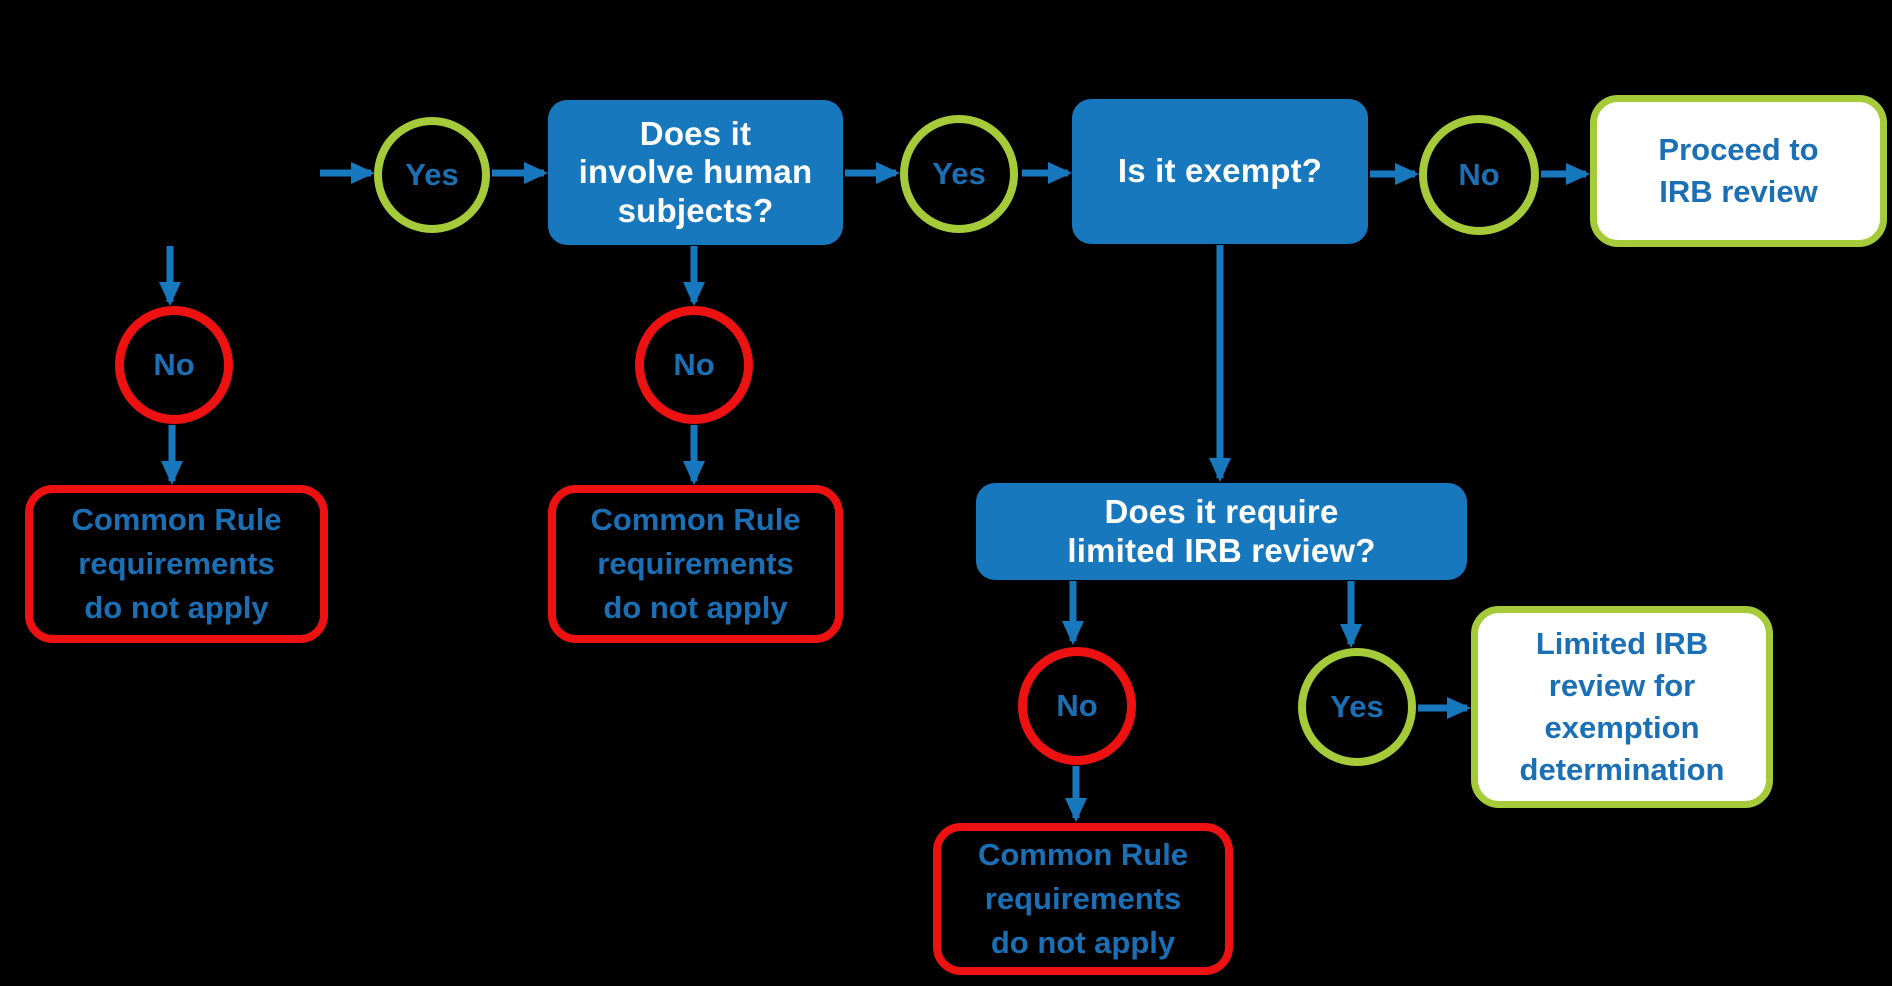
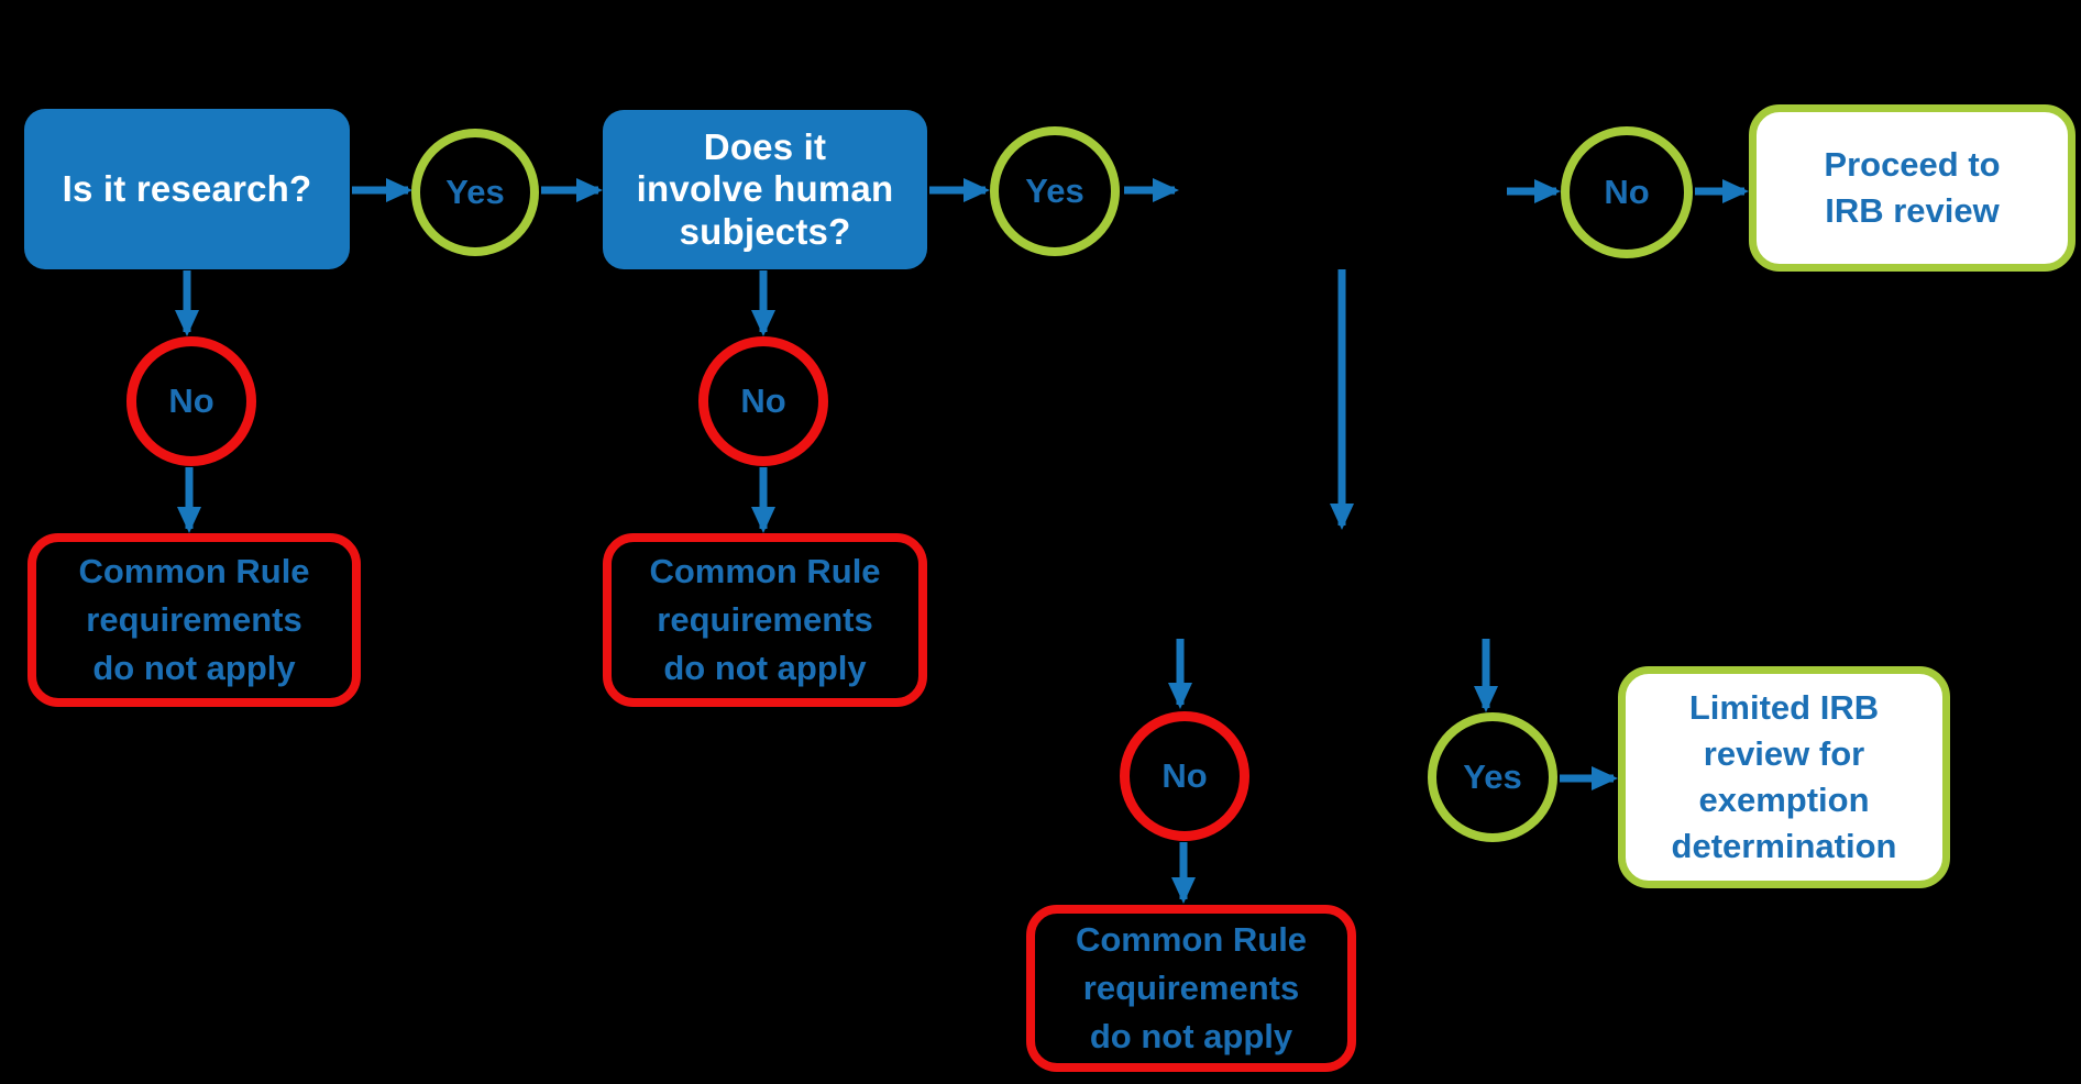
+ Is it research?
  Yes
  Does it
  involve human
  subjects?
  Yes
- Is it exempt?
  No
  Proceed to
  IRB review
  No
  No
  Common Rule
  requirements
  do not apply
  Common Rule
  requirements
  do not apply
- Does it require
- limited IRB review?
  No
  Yes
  Limited IRB
  review for
  exemption
  determination
  Common Rule
  requirements
  do not apply
